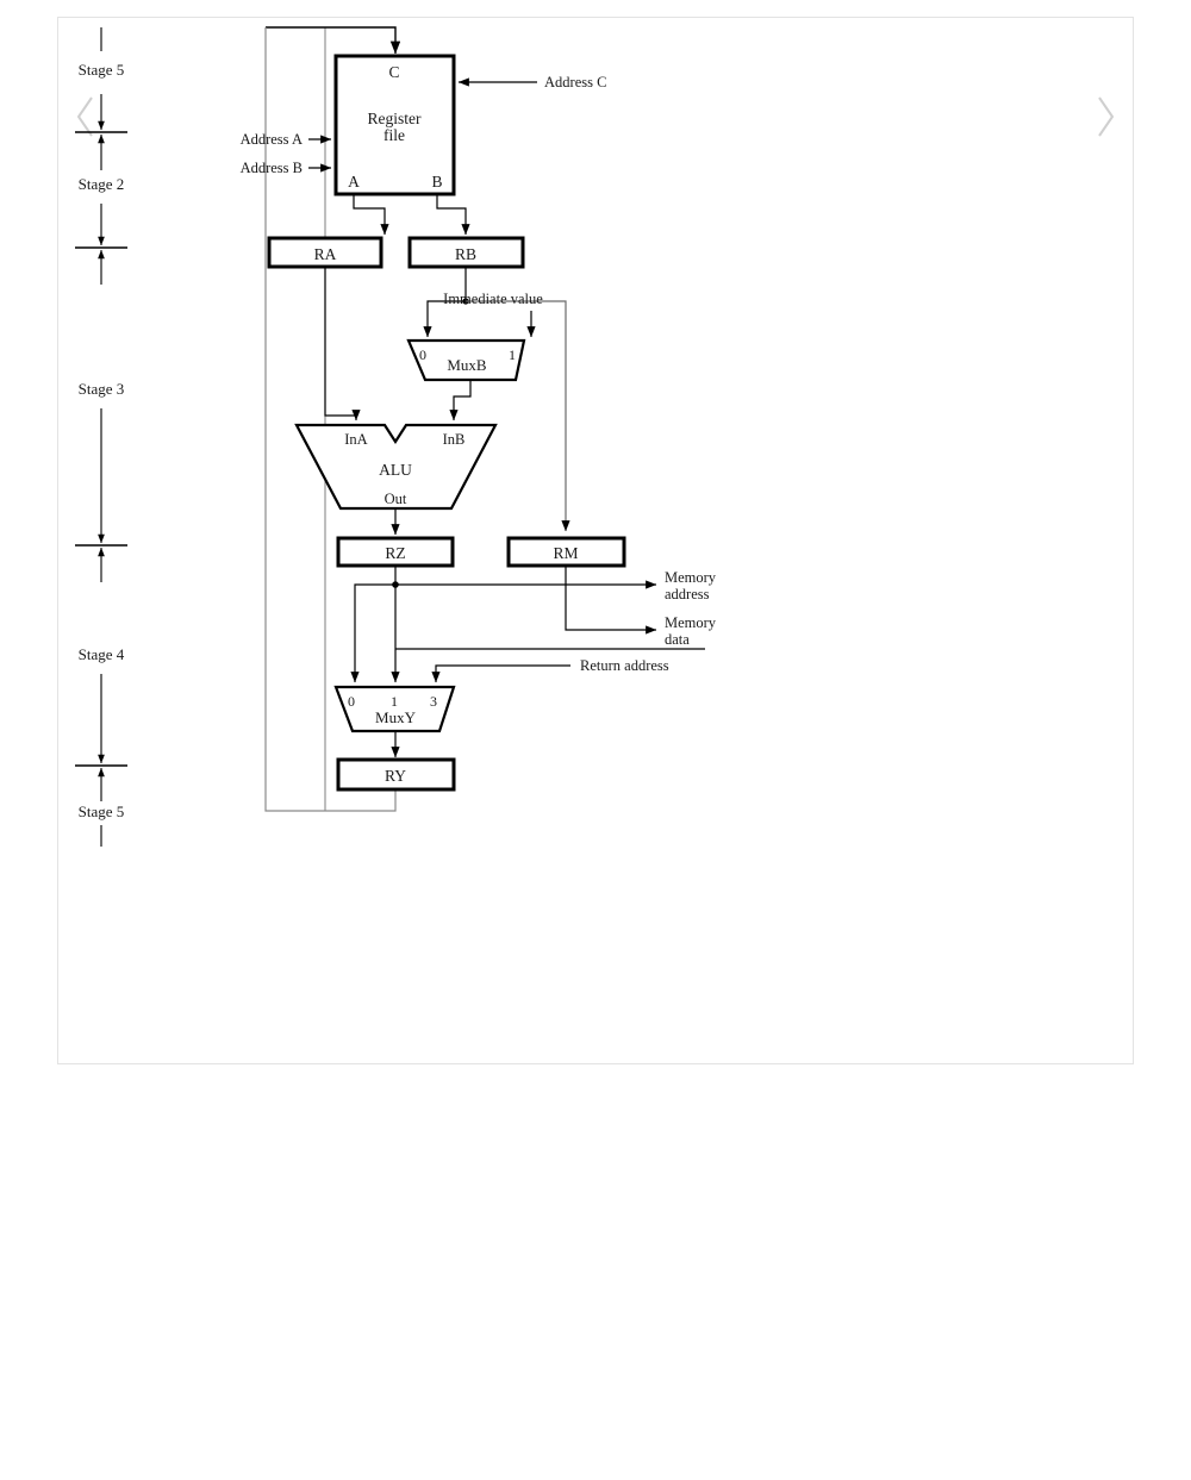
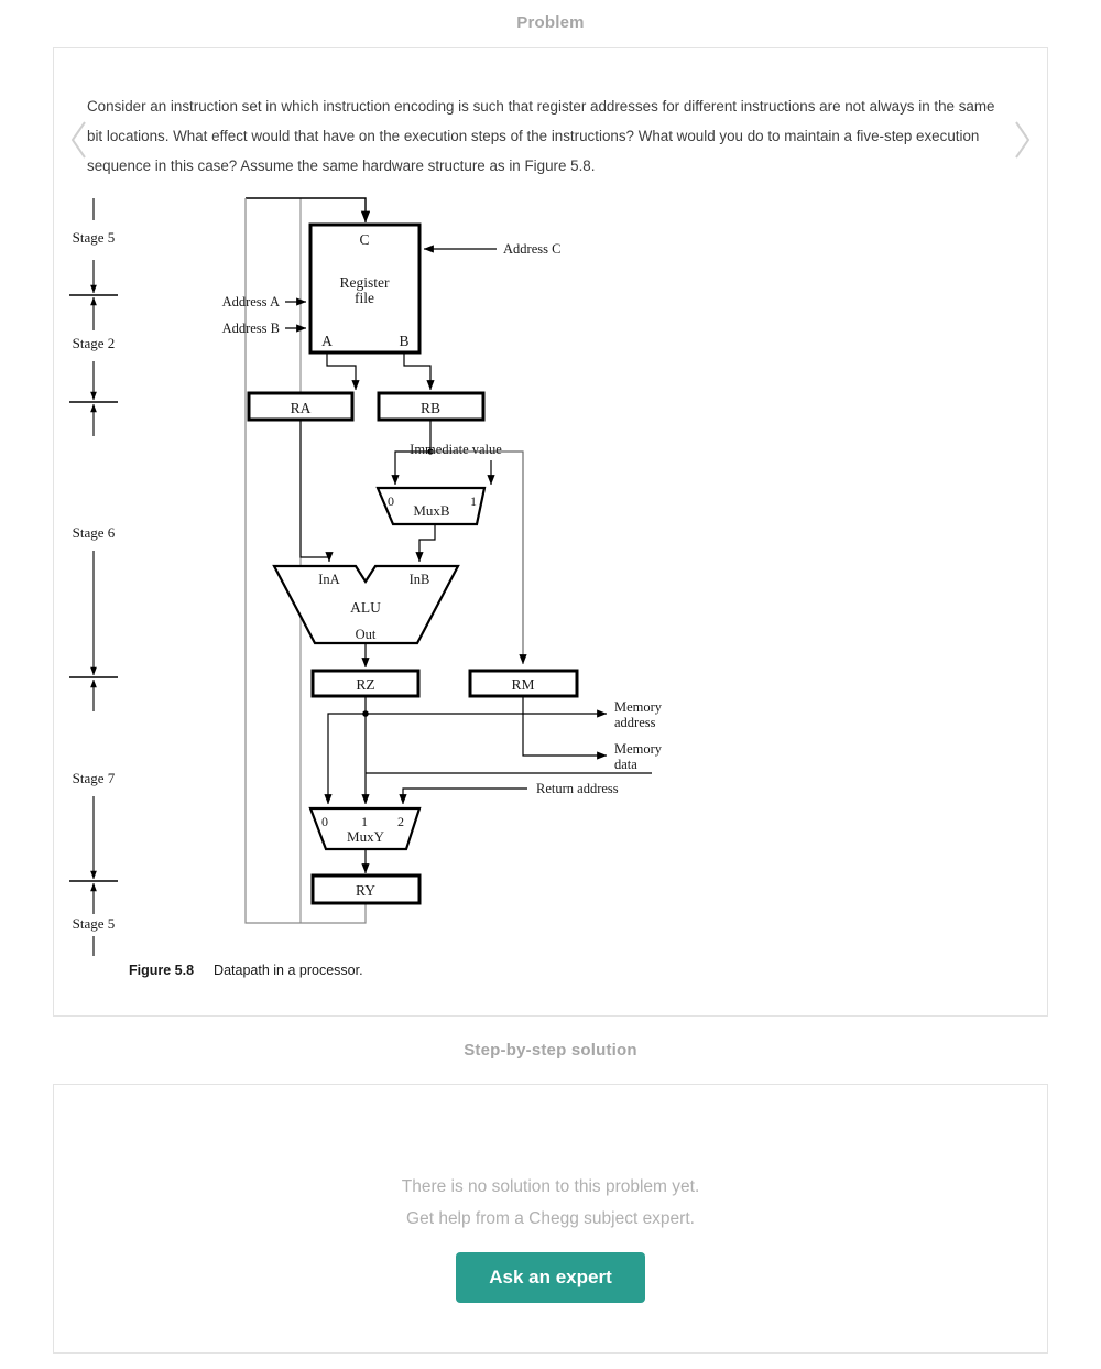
+ Problem
+ Consider an instruction set in which instruction encoding is such that register addresses for different instructions are not always in the same bit locations. What effect would that have on the execution steps of the instructions? What would you do to maintain a five-step execution sequence in this case? Assume the same hardware structure as in Figure 5.8.
  Stage 5
  Stage 2
- Stage 3
+ Stage 6
- Stage 4
+ Stage 7
  Stage 5
  C
  Register
  file
  A
  B
  Address C
  Address A
  Address B
  Immediate value
  RA
  RB
  0
  1
  MuxB
  InA
  InB
  ALU
  Out
  RZ
  RM
  Memory
  address
  Memory
  data
  Return address
  0
  1
- 3
+ 2
  MuxY
  RY
+ Figure 5.8 Datapath in a processor.
+ Step-by-step solution
+ There is no solution to this problem yet.
+ Get help from a Chegg subject expert.
+ Ask an expert
